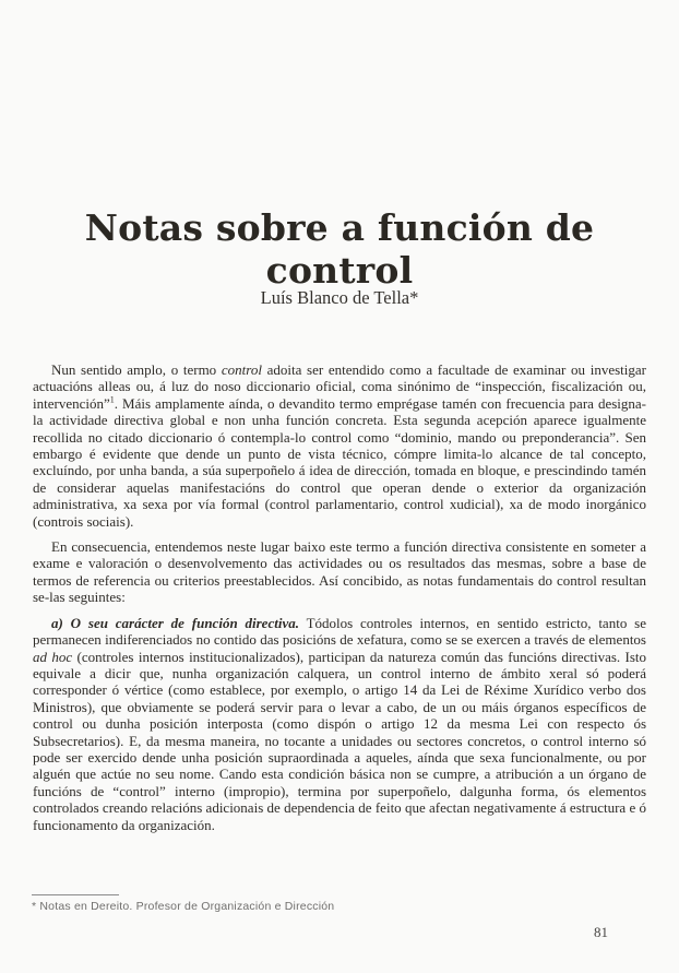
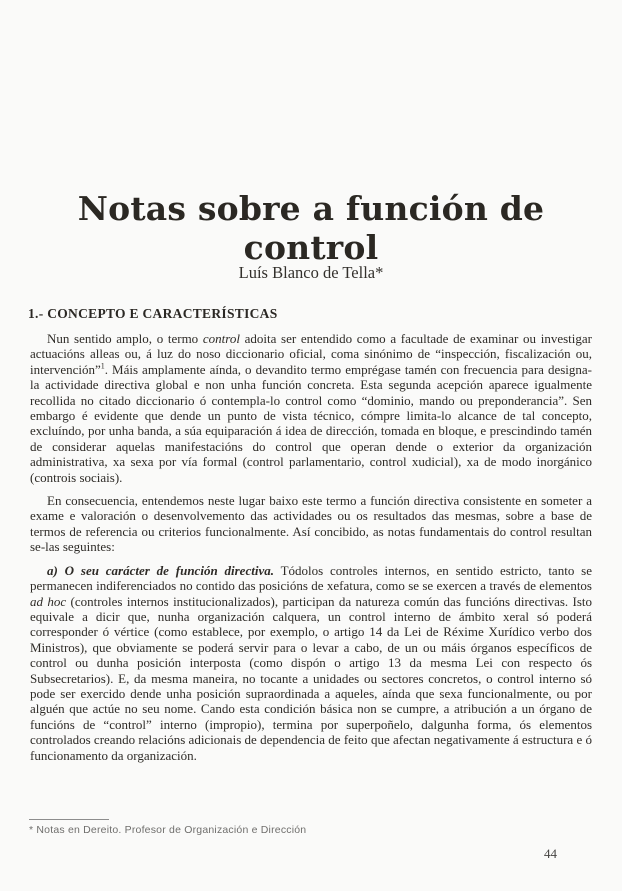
  Notas sobre a función de control
  Luís Blanco de Tella*
+ 1.- CONCEPTO E CARACTERÍSTICAS
- Nun sentido amplo, o termo control adoita ser entendido como a facultade de examinar ou investigar actuacións alleas ou, á luz do noso diccionario oficial, coma sinónimo de “inspección, fiscalización ou, intervención”1. Máis amplamente aínda, o devandito termo emprégase tamén con frecuencia para designa-la actividade directiva global e non unha función concreta. Esta segunda acepción aparece igualmente recollida no citado diccionario ó contempla-lo control como “dominio, mando ou preponderancia”. Sen embargo é evidente que dende un punto de vista técnico, cómpre limita-lo alcance de tal concepto, excluíndo, por unha banda, a súa superpoñelo á idea de dirección, tomada en bloque, e prescindindo tamén de considerar aquelas manifestacións do control que operan dende o exterior da organización administrativa, xa sexa por vía formal (control parlamentario, control xudicial), xa de modo inorgánico (controis sociais).
+ Nun sentido amplo, o termo control adoita ser entendido como a facultade de examinar ou investigar actuacións alleas ou, á luz do noso diccionario oficial, coma sinónimo de “inspección, fiscalización ou, intervención”1. Máis amplamente aínda, o devandito termo emprégase tamén con frecuencia para designa-la actividade directiva global e non unha función concreta. Esta segunda acepción aparece igualmente recollida no citado diccionario ó contempla-lo control como “dominio, mando ou preponderancia”. Sen embargo é evidente que dende un punto de vista técnico, cómpre limita-lo alcance de tal concepto, excluíndo, por unha banda, a súa equiparación á idea de dirección, tomada en bloque, e prescindindo tamén de considerar aquelas manifestacións do control que operan dende o exterior da organización administrativa, xa sexa por vía formal (control parlamentario, control xudicial), xa de modo inorgánico (controis sociais).
- En consecuencia, entendemos neste lugar baixo este termo a función directiva consistente en someter a exame e valoración o desenvolvemento das actividades ou os resultados das mesmas, sobre a base de termos de referencia ou criterios preestablecidos. Así concibido, as notas fundamentais do control resultan se-las seguintes:
+ En consecuencia, entendemos neste lugar baixo este termo a función directiva consistente en someter a exame e valoración o desenvolvemento das actividades ou os resultados das mesmas, sobre a base de termos de referencia ou criterios funcionalmente. Así concibido, as notas fundamentais do control resultan se-las seguintes:
- a) O seu carácter de función directiva. Tódolos controles internos, en sentido estricto, tanto se permanecen indiferenciados no contido das posicións de xefatura, como se se exercen a través de elementos ad hoc (controles internos institucionalizados), participan da natureza común das funcións directivas. Isto equivale a dicir que, nunha organización calquera, un control interno de ámbito xeral só poderá corresponder ó vértice (como establece, por exemplo, o artigo 14 da Lei de Réxime Xurídico verbo dos Ministros), que obviamente se poderá servir para o levar a cabo, de un ou máis órganos específicos de control ou dunha posición interposta (como dispón o artigo 12 da mesma Lei con respecto ós Subsecretarios). E, da mesma maneira, no tocante a unidades ou sectores concretos, o control interno só pode ser exercido dende unha posición supraordinada a aqueles, aínda que sexa funcionalmente, ou por alguén que actúe no seu nome. Cando esta condición básica non se cumpre, a atribución a un órgano de funcións de “control” interno (impropio), termina por superpoñelo, dalgunha forma, ós elementos controlados creando relacións adicionais de dependencia de feito que afectan negativamente á estructura e ó funcionamento da organización.
+ a) O seu carácter de función directiva. Tódolos controles internos, en sentido estricto, tanto se permanecen indiferenciados no contido das posicións de xefatura, como se se exercen a través de elementos ad hoc (controles internos institucionalizados), participan da natureza común das funcións directivas. Isto equivale a dicir que, nunha organización calquera, un control interno de ámbito xeral só poderá corresponder ó vértice (como establece, por exemplo, o artigo 14 da Lei de Réxime Xurídico verbo dos Ministros), que obviamente se poderá servir para o levar a cabo, de un ou máis órganos específicos de control ou dunha posición interposta (como dispón o artigo 13 da mesma Lei con respecto ós Subsecretarios). E, da mesma maneira, no tocante a unidades ou sectores concretos, o control interno só pode ser exercido dende unha posición supraordinada a aqueles, aínda que sexa funcionalmente, ou por alguén que actúe no seu nome. Cando esta condición básica non se cumpre, a atribución a un órgano de funcións de “control” interno (impropio), termina por superpoñelo, dalgunha forma, ós elementos controlados creando relacións adicionais de dependencia de feito que afectan negativamente á estructura e ó funcionamento da organización.
  * Notas en Dereito. Profesor de Organización e Dirección
- 81
+ 44
